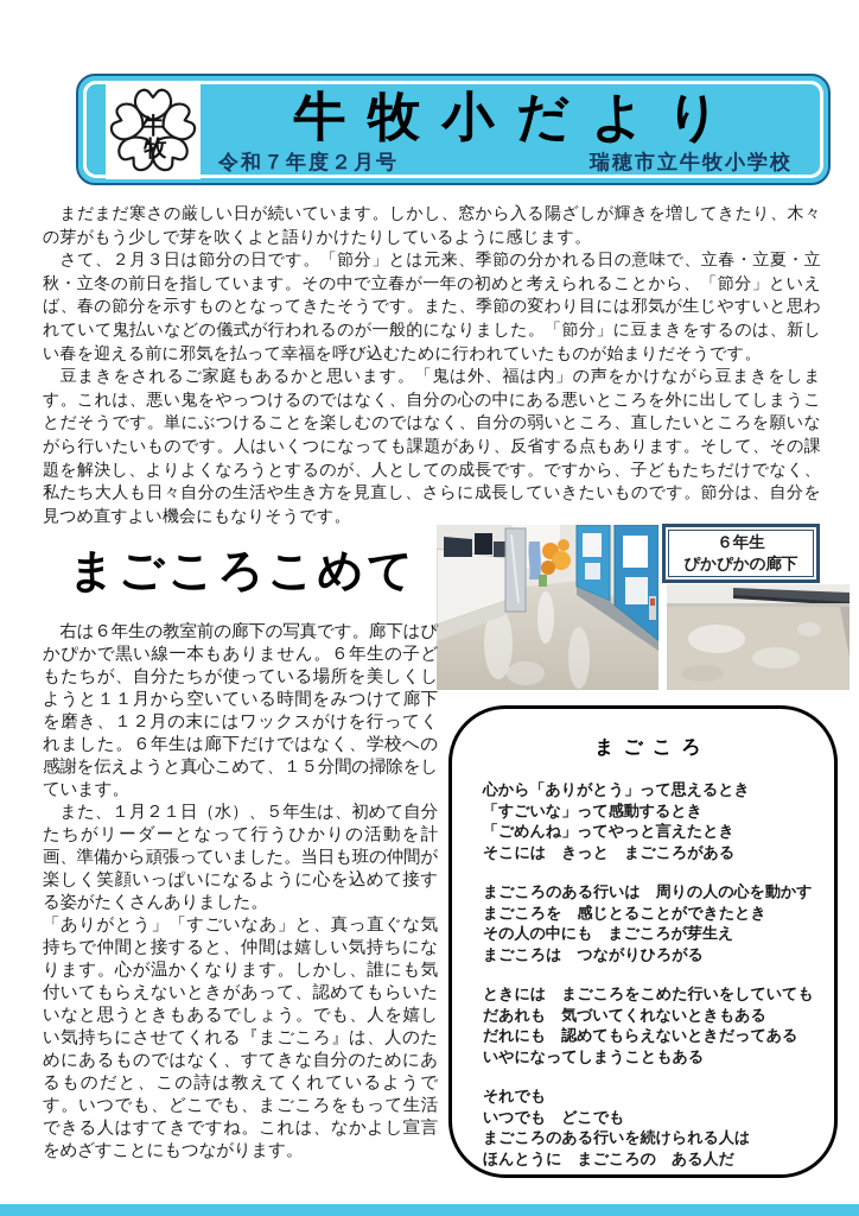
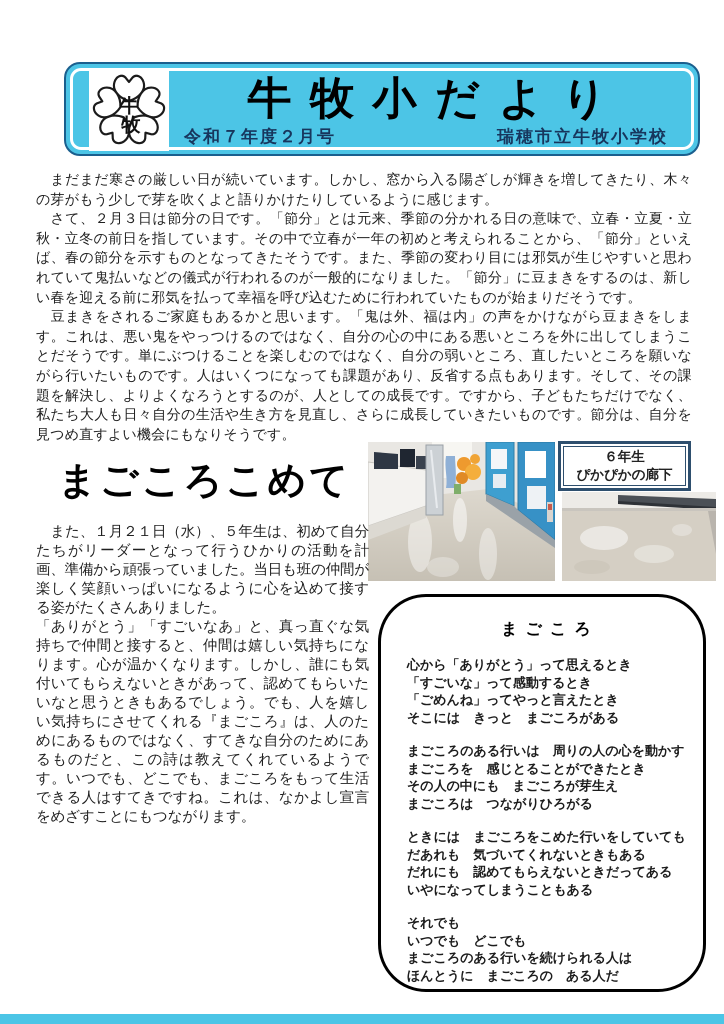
  牛
  牧
  牛牧小だより
  令和７年度２月号
  瑞穂市立牛牧小学校
  まだまだ寒さの厳しい日が続いています。しかし、窓から入る陽ざしが輝きを増してきたり、木々の芽がもう少しで芽を吹くよと語りかけたりしているように感じます。
  さて、２月３日は節分の日です。「節分」とは元来、季節の分かれる日の意味で、立春・立夏・立秋・立冬の前日を指しています。その中で立春が一年の初めと考えられることから、「節分」といえば、春の節分を示すものとなってきたそうです。また、季節の変わり目には邪気が生じやすいと思われていて鬼払いなどの儀式が行われるのが一般的になりました。「節分」に豆まきをするのは、新しい春を迎える前に邪気を払って幸福を呼び込むために行われていたものが始まりだそうです。
  豆まきをされるご家庭もあるかと思います。「鬼は外、福は内」の声をかけながら豆まきをします。これは、悪い鬼をやっつけるのではなく、自分の心の中にある悪いところを外に出してしまうことだそうです。単にぶつけることを楽しむのではなく、自分の弱いところ、直したいところを願いながら行いたいものです。人はいくつになっても課題があり、反省する点もあります。そして、その課題を解決し、よりよくなろうとするのが、人としての成長です。ですから、子どもたちだけでなく、私たち大人も日々自分の生活や生き方を見直し、さらに成長していきたいものです。節分は、自分を見つめ直すよい機会にもなりそうです。
  ６年生
  ぴかぴかの廊下
  まごころこめて
- 右は６年生の教室前の廊下の写真です。廊下はぴかぴかで黒い線一本もありません。６年生の子どもたちが、自分たちが使っている場所を美しくしようと１１月から空いている時間をみつけて廊下を磨き、１２月の末にはワックスがけを行ってくれました。６年生は廊下だけではなく、学校への感謝を伝えようと真心こめて、１５分間の掃除をしています。
  また、１月２１日（水）、５年生は、初めて自分たちがリーダーとなって行うひかりの活動を計画、準備から頑張っていました。当日も班の仲間が楽しく笑顔いっぱいになるように心を込めて接する姿がたくさんありました。
  「ありがとう」「すごいなあ」と、真っ直ぐな気持ちで仲間と接すると、仲間は嬉しい気持ちになります。心が温かくなります。しかし、誰にも気付いてもらえないときがあって、認めてもらいたいなと思うときもあるでしょう。でも、人を嬉しい気持ちにさせてくれる『まごころ』は、人のためにあるものではなく、すてきな自分のためにあるものだと、この詩は教えてくれているようです。いつでも、どこでも、まごころをもって生活できる人はすてきですね。これは、なかよし宣言をめざすことにもつながります。
  まごころ
  心から「ありがとう」って思えるとき
  「すごいな」って感動するとき
  「ごめんね」ってやっと言えたとき
  そこには きっと まごころがある
  まごころのある行いは 周りの人の心を動かす
  まごころを 感じとることができたとき
  その人の中にも まごころが芽生え
  まごころは つながりひろがる
  ときには まごころをこめた行いをしていても
  だあれも 気づいてくれないときもある
  だれにも 認めてもらえないときだってある
  いやになってしまうこともある
  それでも
  いつでも どこでも
  まごころのある行いを続けられる人は
  ほんとうに まごころの ある人だ
